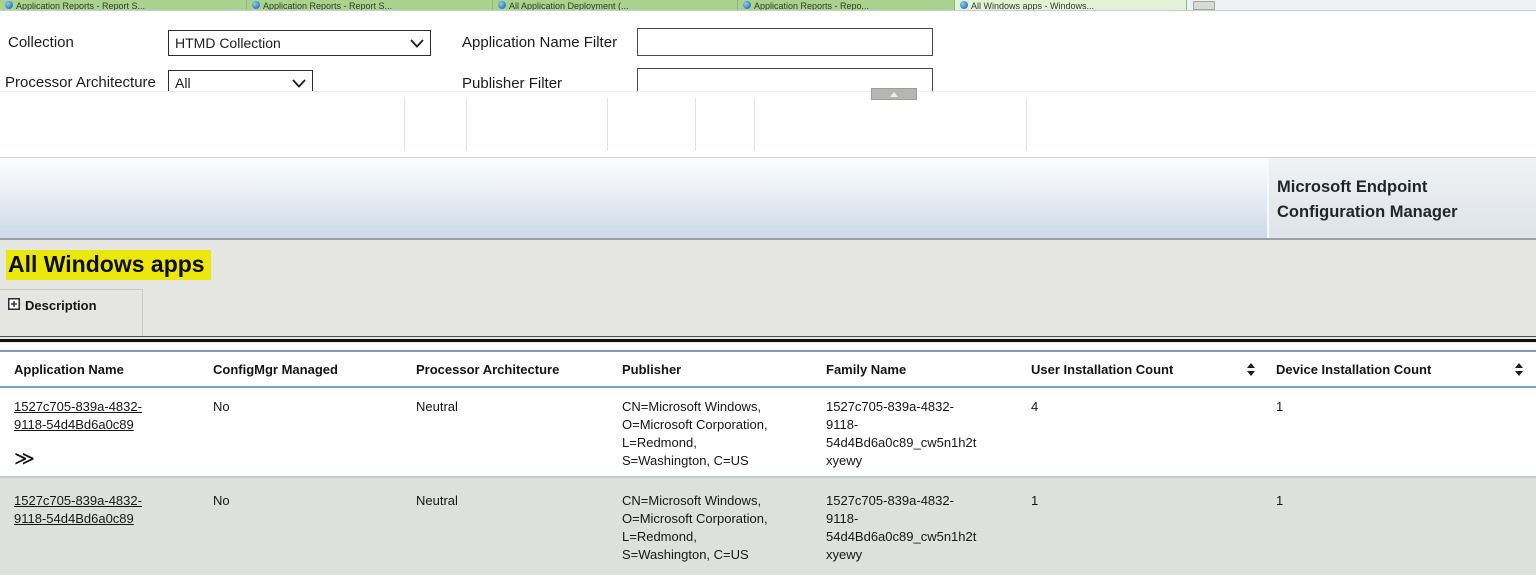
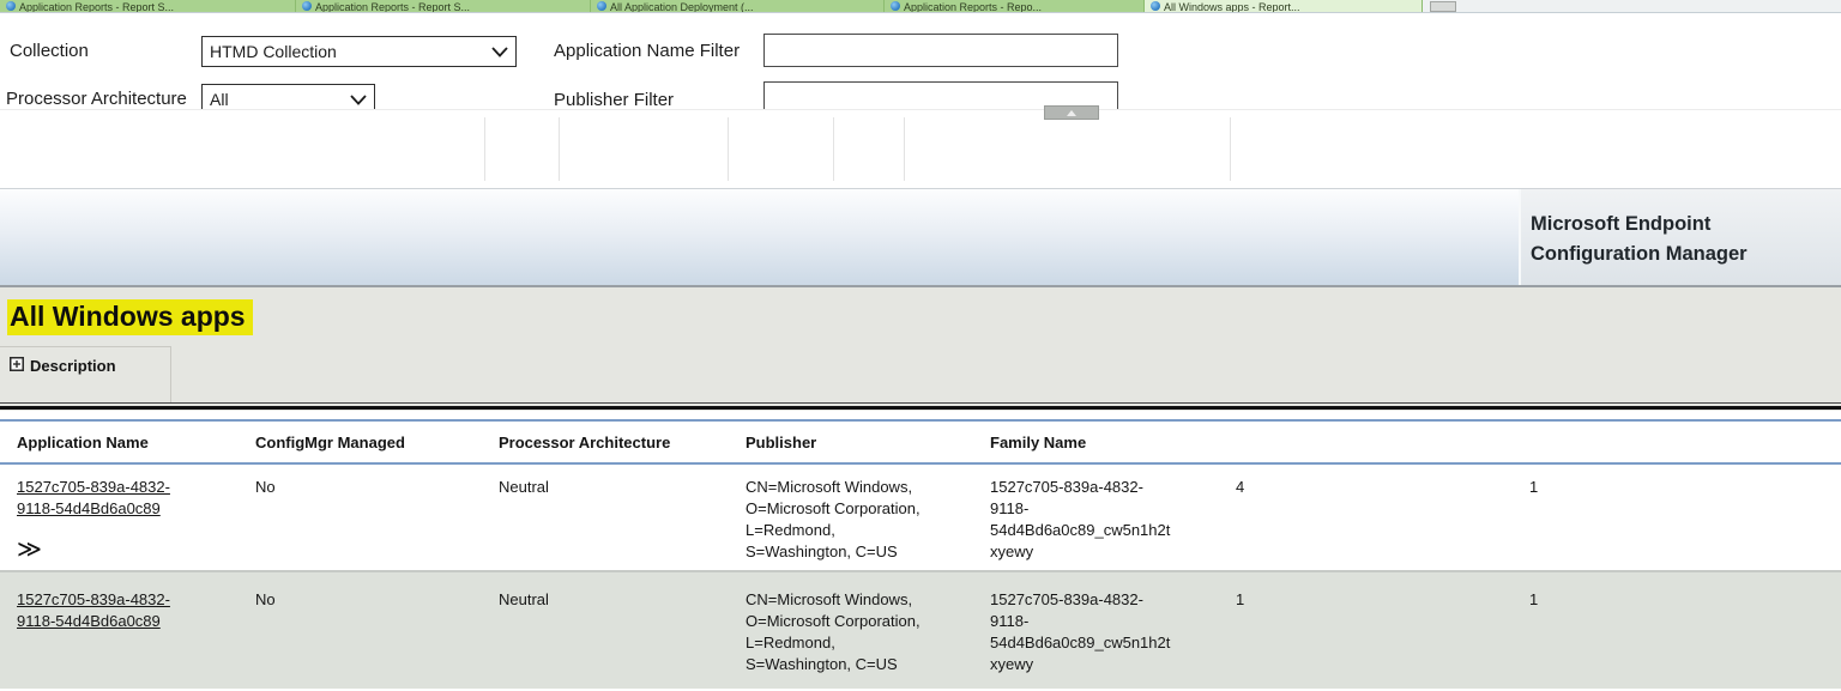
  Application Reports - Report S...
  Application Reports - Report S...
  All Application Deployment (...
  Application Reports - Repo...
- All Windows apps - Windows...
+ All Windows apps - Report...
  Collection
  HTMD Collection
  Application Name Filter
  Processor Architecture
  All
  Publisher Filter
  Microsoft Endpoint Configuration Manager
  All Windows apps
  Description
  Application Name
  ConfigMgr Managed
  Processor Architecture
  Publisher
  Family Name
- User Installation Count
- Device Installation Count
  1527c705-839a-4832-
  9118-54d4Bd6a0c89
  ≫
  No
  Neutral
  CN=Microsoft Windows,
  O=Microsoft Corporation,
  L=Redmond,
  S=Washington, C=US
  1527c705-839a-4832-
  9118-
  54d4Bd6a0c89_cw5n1h2t
  xyewy
  4
  1
  1527c705-839a-4832-
  9118-54d4Bd6a0c89
  No
  Neutral
  CN=Microsoft Windows,
  O=Microsoft Corporation,
  L=Redmond,
  S=Washington, C=US
  1527c705-839a-4832-
  9118-
  54d4Bd6a0c89_cw5n1h2t
  xyewy
  1
  1
